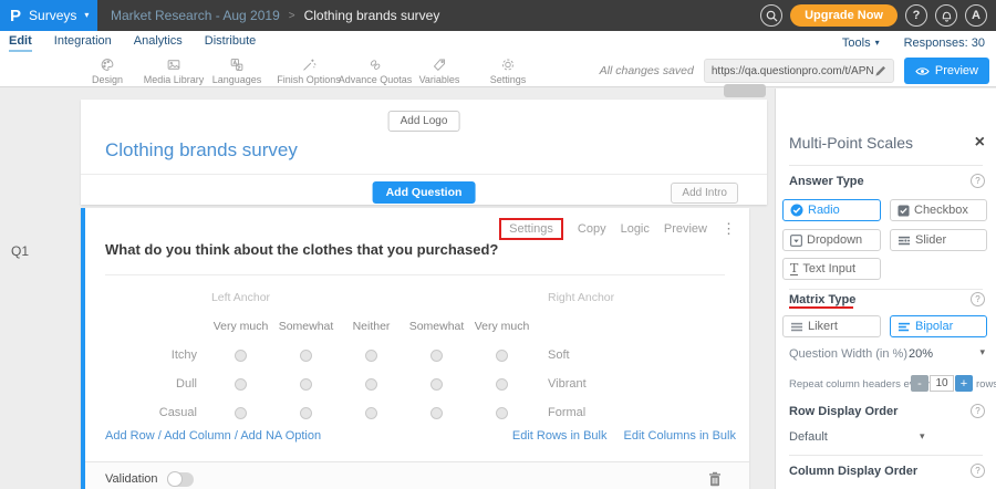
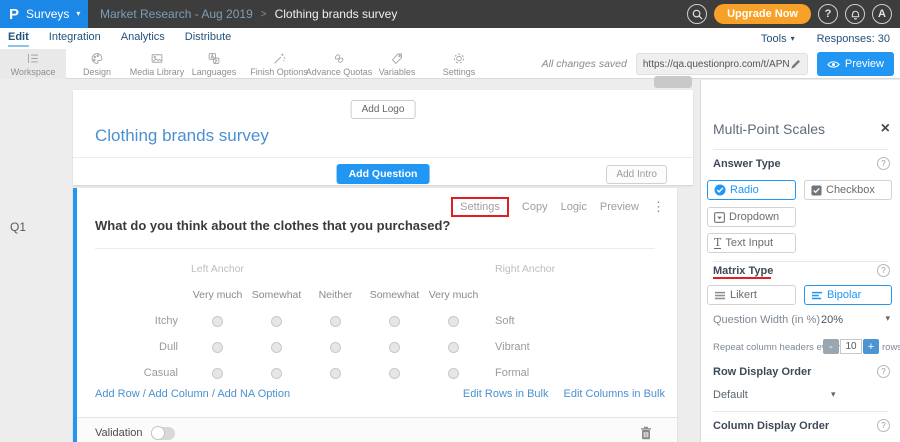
  P
  Surveys
  ▾
  Market Research - Aug 2019
  >
  Clothing brands survey
  Upgrade Now
  ?
  A
  Edit
  Integration
  Analytics
  Distribute
  Tools
  ▾
  Responses: 30
+ Workspace
  Design
  Media Library
  Languages
  Finish Options
  Advance Quotas
  Variables
  Settings
  All changes saved
  https://qa.questionpro.com/t/APN
  Preview
  Q1
  Add Logo
  Clothing brands survey
  Add Question
  Add Intro
  Settings
  Copy
  Logic
  Preview
  ⋮
  What do you think about the clothes that you purchased?
  Left Anchor
  Right Anchor
  Very much
  Somewhat
  Neither
  Somewhat
  Very much
  Itchy
  Soft
  Dull
  Vibrant
  Casual
  Formal
  Add Row / Add Column / Add NA Option
  Edit Rows in Bulk
  Edit Columns in Bulk
  Validation
  Multi-Point Scales
  ×
  Answer Type
  ?
  Radio
  Checkbox
  Dropdown
- Slider
  T
  Text Input
  Matrix Type
  ?
  Likert
  Bipolar
  Question Width (in %)
  20%
  ▾
  Repeat column headers e
  -
  10
  +
  Row Display Order
  ?
  Default
  ▾
  Column Display Order
  ?
